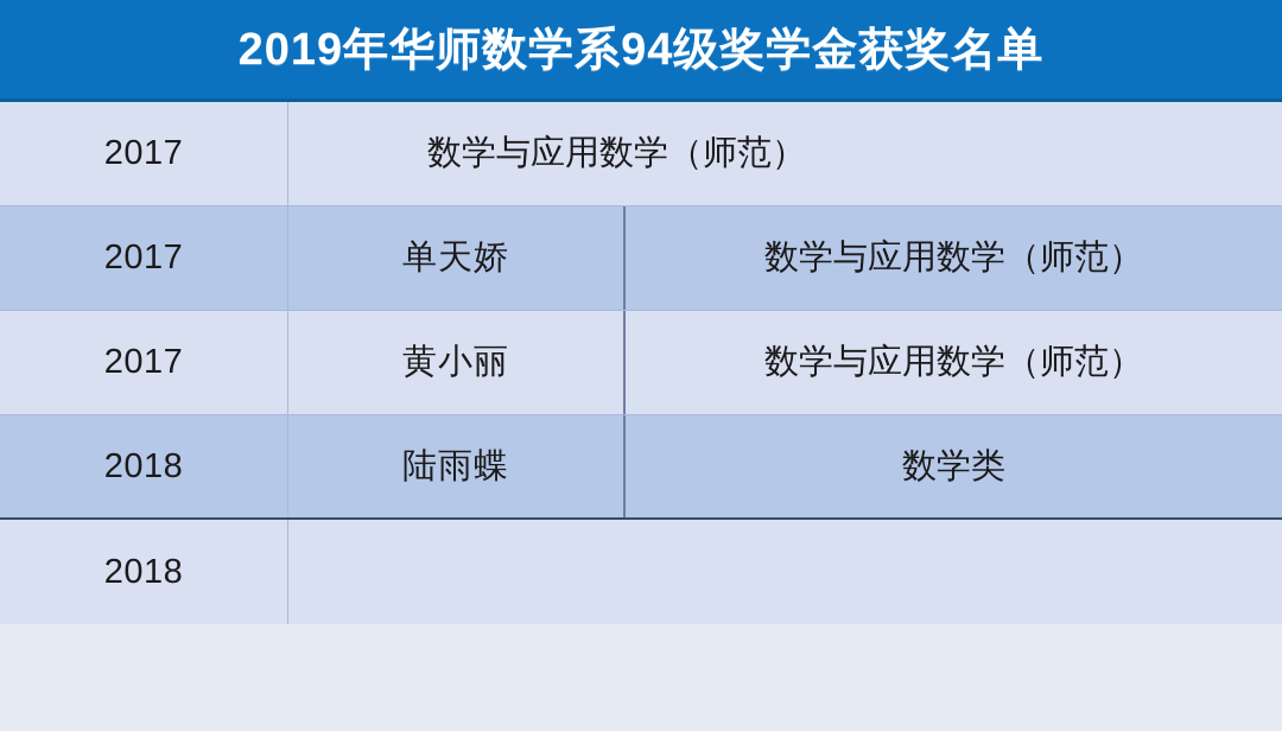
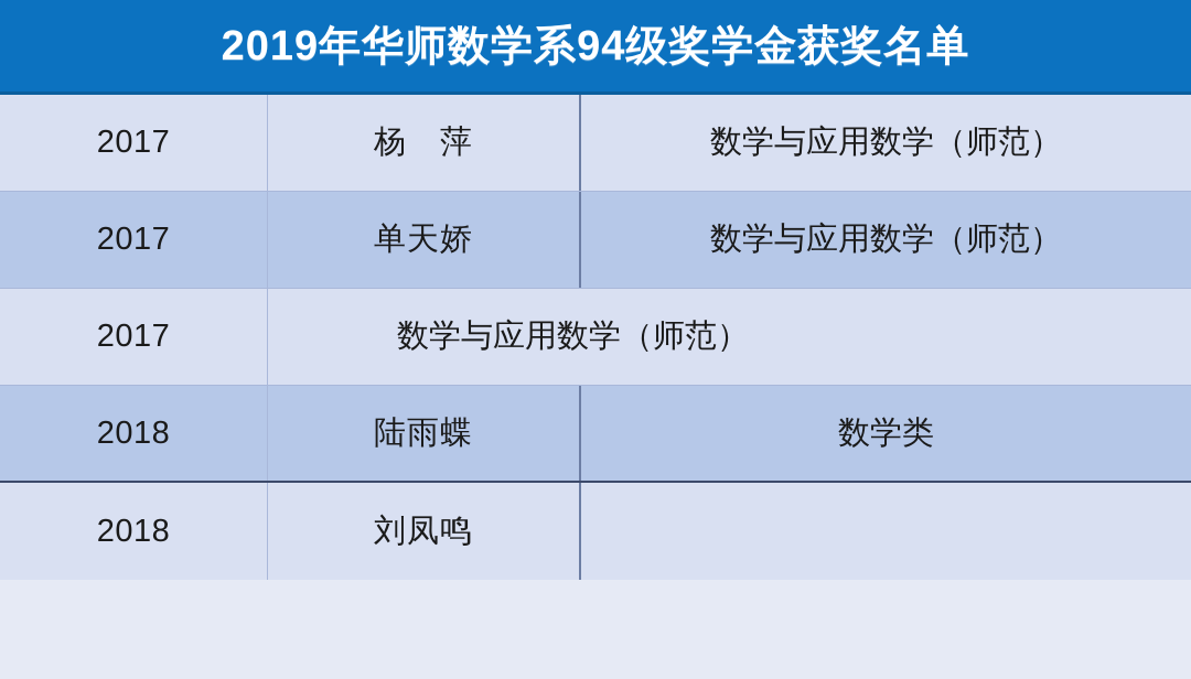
  2019年华师数学系94级奖学金获奖名单
  2017
+ 杨 萍
  数学与应用数学（师范）
  2017
  单天娇
  数学与应用数学（师范）
  2017
- 黄小丽
  数学与应用数学（师范）
  2018
  陆雨蝶
  数学类
  2018
+ 刘凤鸣
